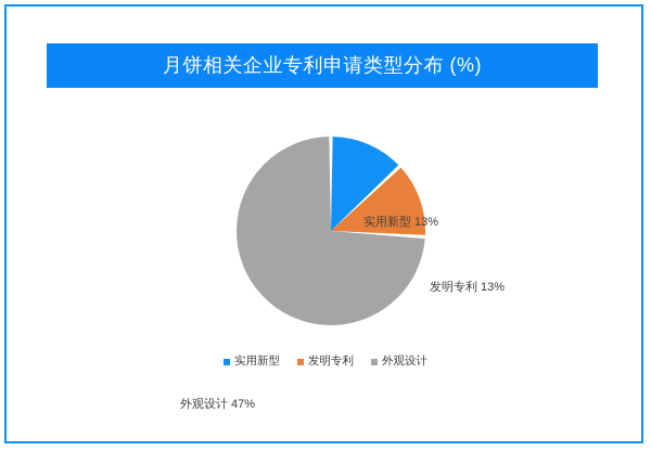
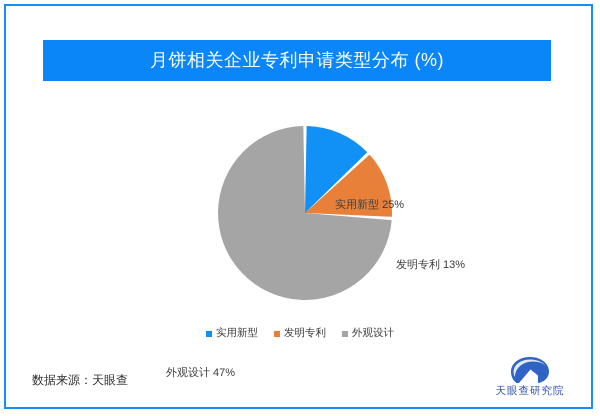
  月饼相关企业专利申请类型分布 (%)
- 实用新型 13%
+ 实用新型 25%
  发明专利 13%
  外观设计 47%
  实用新型
  发明专利
  外观设计
+ 数据来源：天眼查
+ 天眼查研究院
